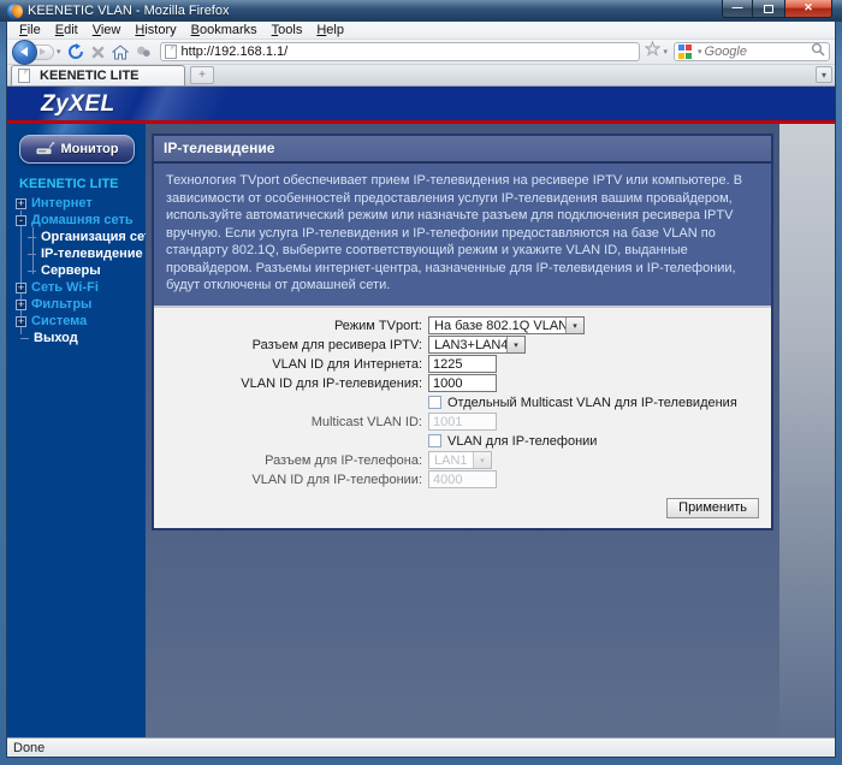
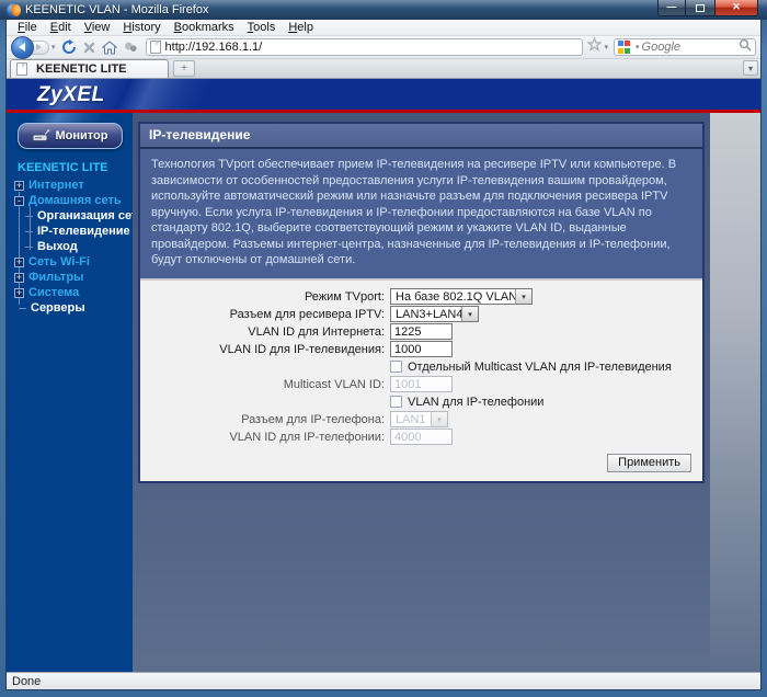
  KEENETIC VLAN - Mozilla Firefox
  —
  ✕
  File
  Edit
  View
  History
  Bookmarks
  Tools
  Help
  http://192.168.1.1/
  Google
  KEENETIC LITE
  +
  ▾
  ZyXEL
  Монитор
  KEENETIC LITE
  +
  Интернет
  -
  Домашняя сеть
  Организация се
  IP-телевидение
- Серверы
+ Выход
  +
  Сеть Wi-Fi
  +
  Фильтры
  +
  Система
- Выход
+ Серверы
  IP-телевидение
  Технология TVport обеспечивает прием IP-телевидения на ресивере IPTV или компьютере. В зависимости от особенностей предоставления услуги IP-телевидения вашим провайдером, используйте автоматический режим или назначьте разъем для подключения ресивера IPTV вручную. Если услуга IP-телевидения и IP-телефонии предоставляются на базе VLAN по стандарту 802.1Q, выберите соответствующий режим и укажите VLAN ID, выданные провайдером. Разъемы интернет-центра, назначенные для IP-телевидения и IP-телефонии, будут отключены от домашней сети.
  Режим TVport:
  На базе 802.1Q VLAN
  Разъем для ресивера IPTV:
  LAN3+LAN4
  VLAN ID для Интернета:
  1225
  VLAN ID для IP-телевидения:
  1000
  Отдельный Multicast VLAN для IP-телевидения
  Multicast VLAN ID:
  1001
  VLAN для IP-телефонии
  Разъем для IP-телефона:
  LAN1
  VLAN ID для IP-телефонии:
  4000
  Применить
  Done
